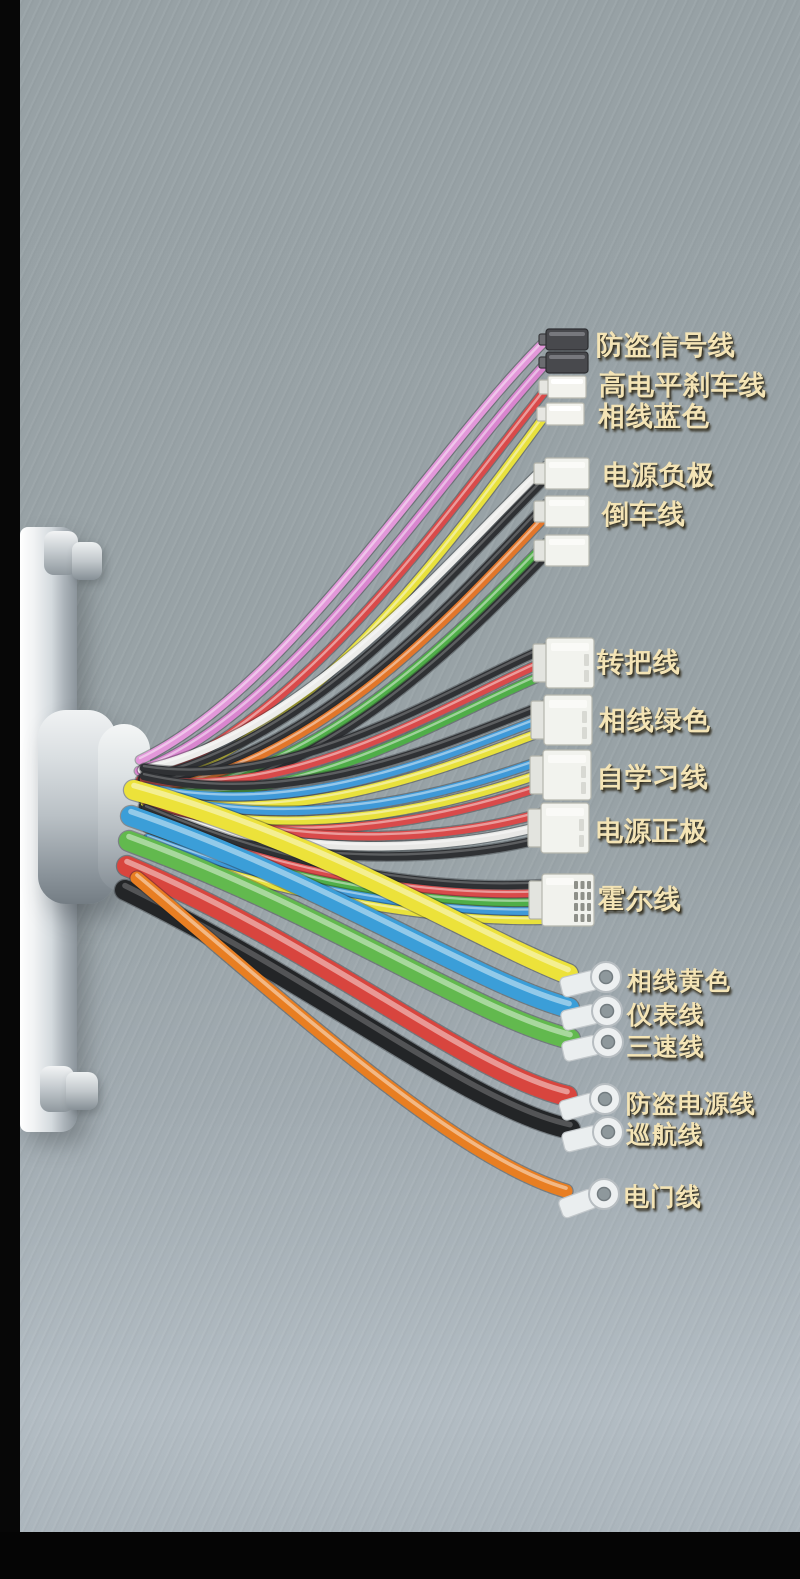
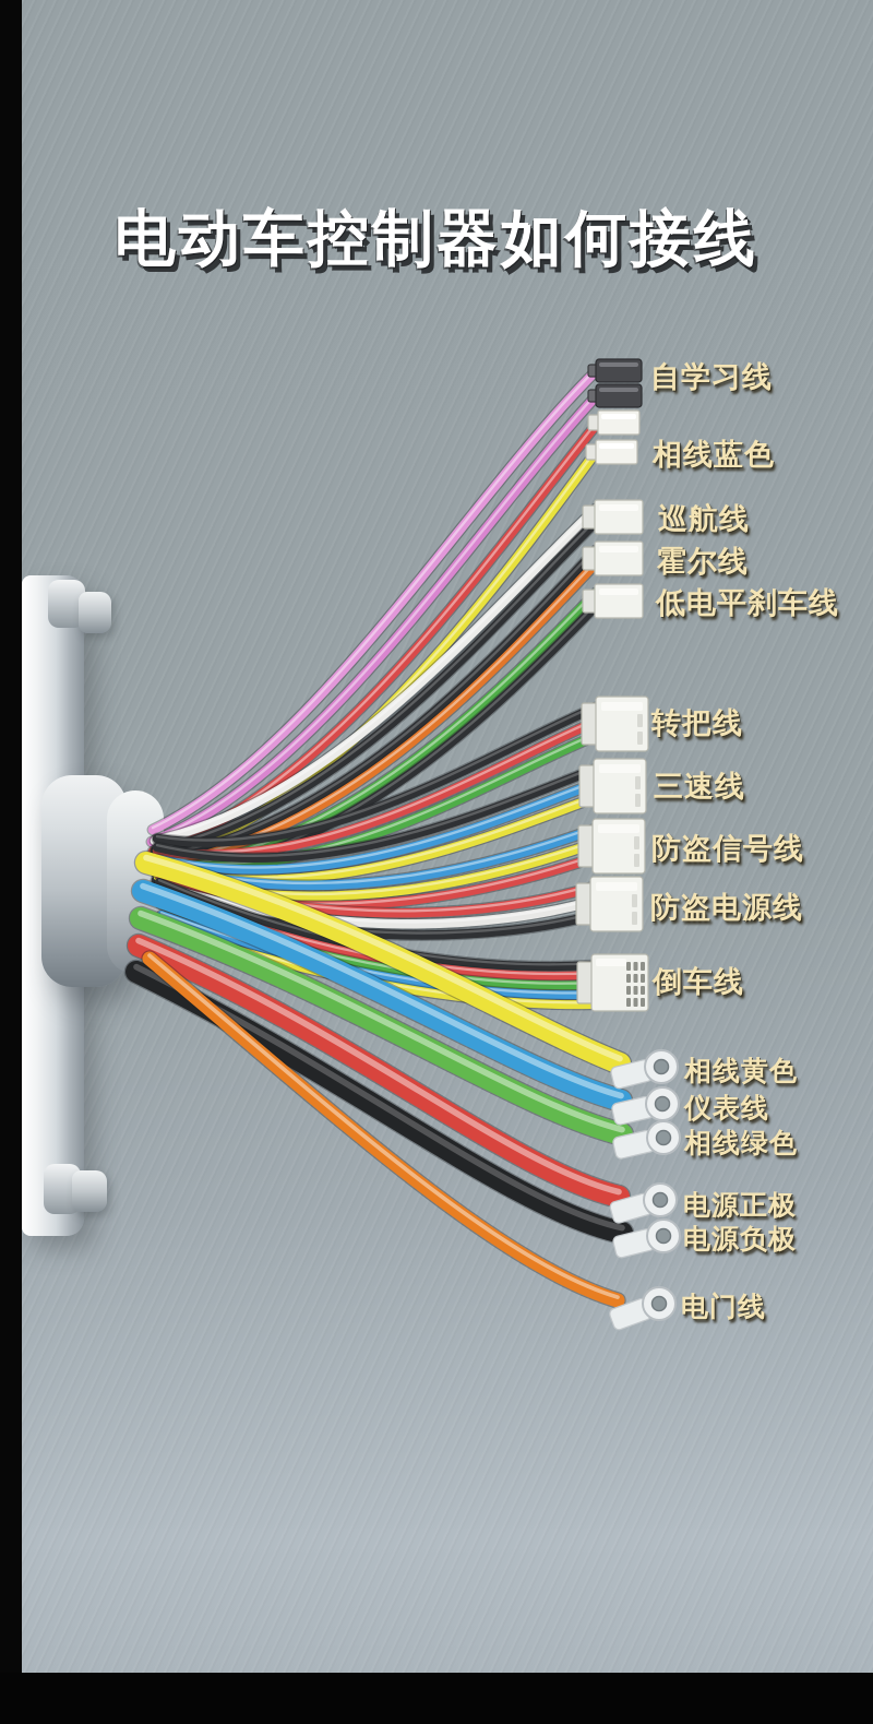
- 防盗信号线
+ 自学习线
- 高电平刹车线
  相线蓝色
- 电源负极
+ 巡航线
- 倒车线
+ 霍尔线
+ 低电平刹车线
  转把线
- 相线绿色
+ 三速线
- 自学习线
+ 防盗信号线
- 电源正极
+ 防盗电源线
- 霍尔线
+ 倒车线
  相线黄色
  仪表线
- 三速线
+ 相线绿色
- 防盗电源线
+ 电源正极
- 巡航线
+ 电源负极
  电门线
+ 电动车控制器如何接线
